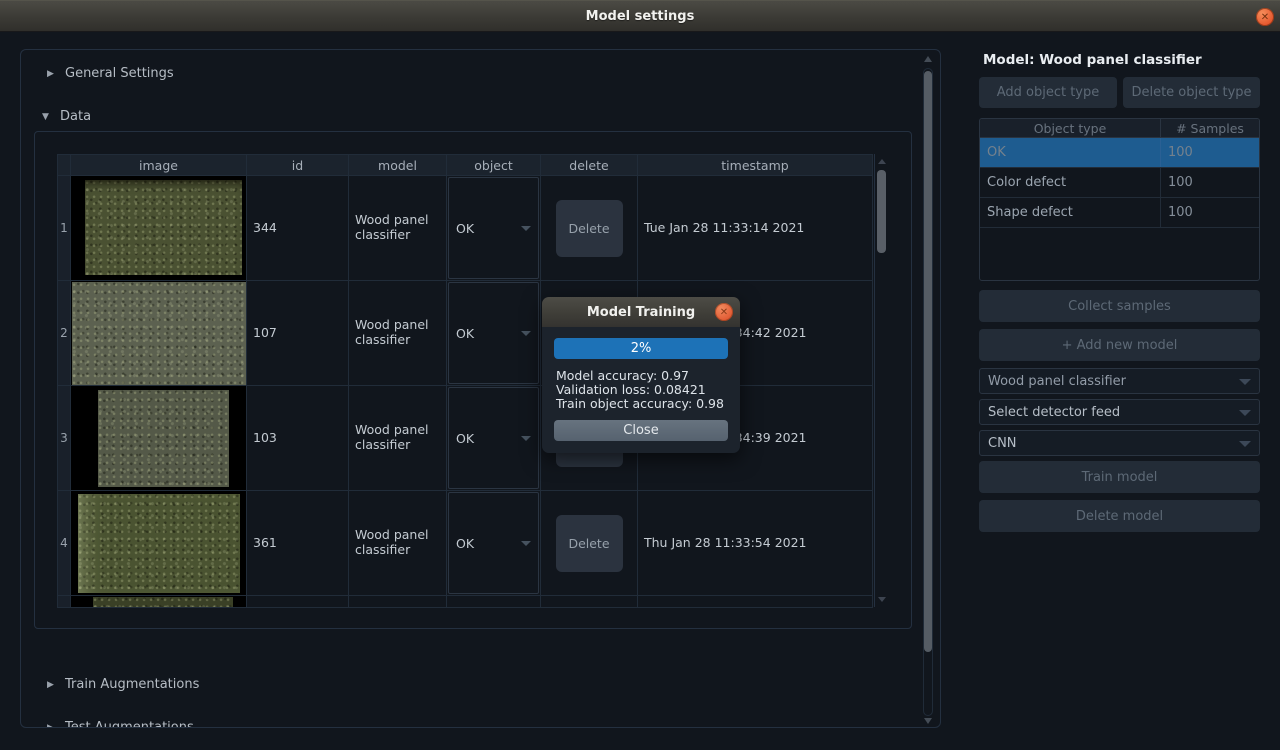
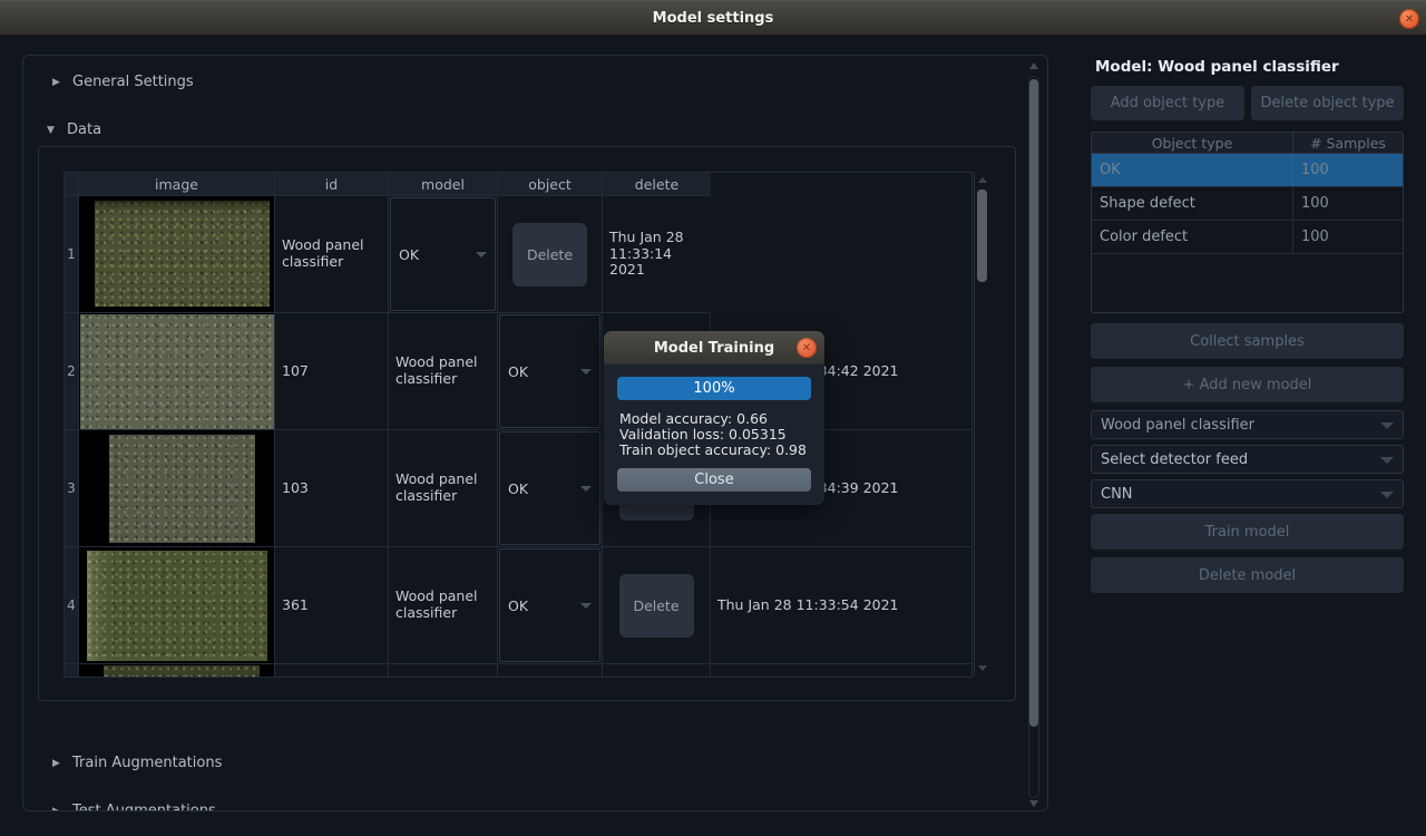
  Model settings
  ✕
  ▶
  General Settings
  ▼
  Data
  image
  id
  model
  object
  delete
- timestamp
  1
- 344
  Wood panel classifier
  OK
  Delete
- Tue Jan 28 11:33:14 2021
+ Thu Jan 28 11:33:14 2021
  2
  107
  Wood panel classifier
  OK
  3
  103
  Wood panel classifier
  OK
  4
  361
  Wood panel classifier
  OK
  Delete
  Thu Jan 28 11:33:54 2021
  ▶
  Train Augmentations
  Model Training
  ✕
- 2%
+ 100%
- Model accuracy: 0.97
+ Model accuracy: 0.66
- Validation loss: 0.08421
+ Validation loss: 0.05315
  Train object accuracy: 0.98
  Close
  Model: Wood panel classifier
  Add object type
  Delete object type
  Object type
  # Samples
  OK
  100
- Color defect
+ Shape defect
  100
- Shape defect
+ Color defect
  100
  Collect samples
  + Add new model
  Wood panel classifier
  Select detector feed
  CNN
  Train model
  Delete model
